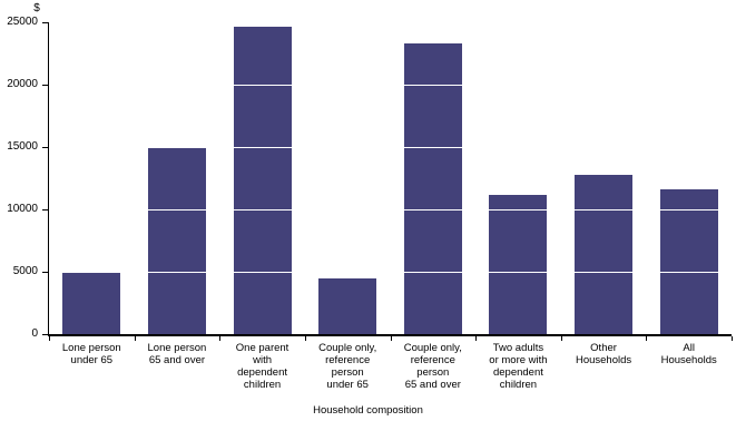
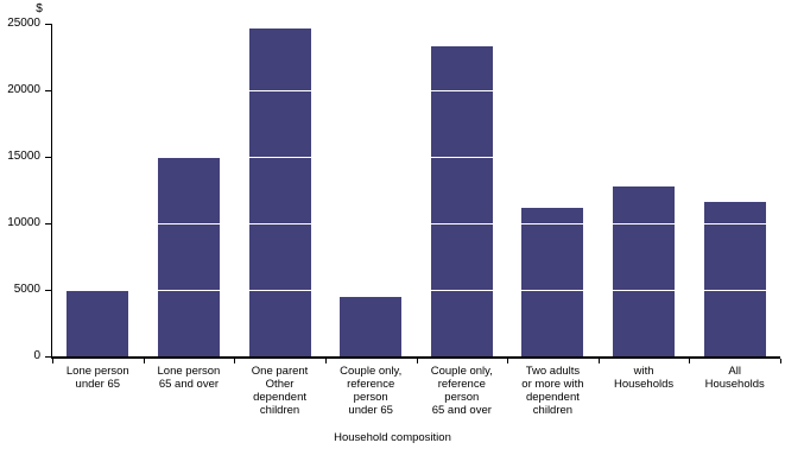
  $
  0
  5000
  10000
  15000
  20000
  25000
  Lone person
  under 65
  Lone person
  65 and over
  One parent
- with
+ Other
  dependent
  children
  Couple only,
  reference
  person
  under 65
  Couple only,
  reference
  person
  65 and over
  Two adults
  or more with
  dependent
  children
- Other
+ with
  Households
  All
  Households
  Household composition
